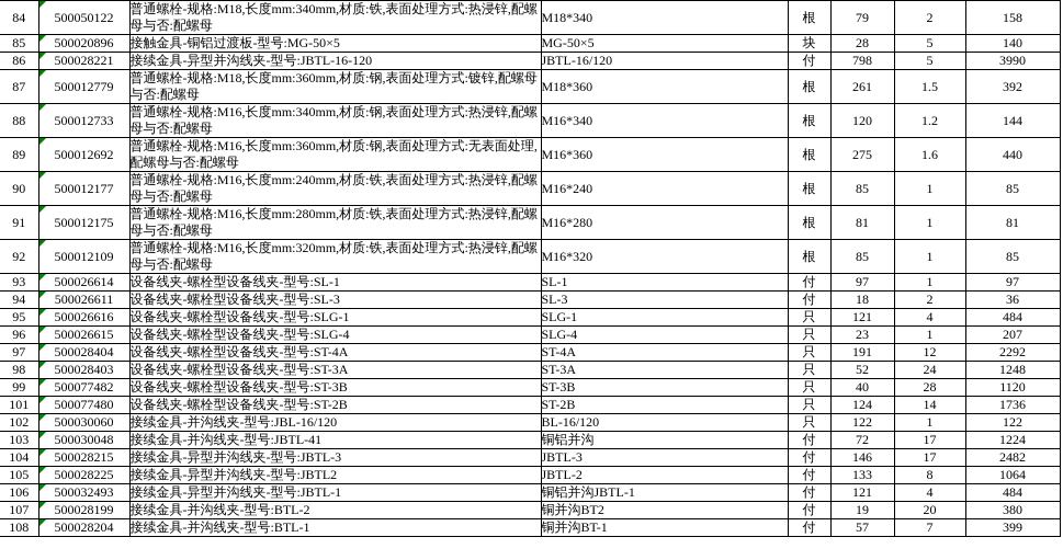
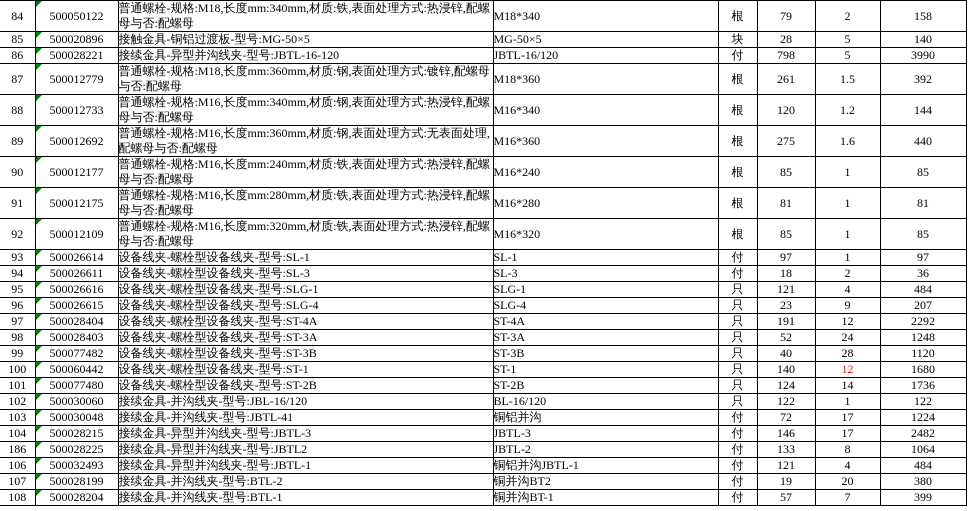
  84	500050122	普通螺栓-规格:M18,长度mm:340mm,材质:铁,表面处理方式:热浸锌,配螺母与否:配螺母	M18*340	根	79	2	158
  85	500020896	接触金具-铜铝过渡板-型号:MG-50×5	MG-50×5	块	28	5	140
  86	500028221	接续金具-异型并沟线夹-型号:JBTL-16-120	JBTL-16/120	付	798	5	3990
  87	500012779	普通螺栓-规格:M18,长度mm:360mm,材质:钢,表面处理方式:镀锌,配螺母与否:配螺母	M18*360	根	261	1.5	392
  88	500012733	普通螺栓-规格:M16,长度mm:340mm,材质:钢,表面处理方式:热浸锌,配螺母与否:配螺母	M16*340	根	120	1.2	144
  89	500012692	普通螺栓-规格:M16,长度mm:360mm,材质:钢,表面处理方式:无表面处理,配螺母与否:配螺母	M16*360	根	275	1.6	440
  90	500012177	普通螺栓-规格:M16,长度mm:240mm,材质:铁,表面处理方式:热浸锌,配螺母与否:配螺母	M16*240	根	85	1	85
  91	500012175	普通螺栓-规格:M16,长度mm:280mm,材质:铁,表面处理方式:热浸锌,配螺母与否:配螺母	M16*280	根	81	1	81
  92	500012109	普通螺栓-规格:M16,长度mm:320mm,材质:铁,表面处理方式:热浸锌,配螺母与否:配螺母	M16*320	根	85	1	85
  93	500026614	设备线夹-螺栓型设备线夹-型号:SL-1	SL-1	付	97	1	97
  94	500026611	设备线夹-螺栓型设备线夹-型号:SL-3	SL-3	付	18	2	36
  95	500026616	设备线夹-螺栓型设备线夹-型号:SLG-1	SLG-1	只	121	4	484
- 96	500026615	设备线夹-螺栓型设备线夹-型号:SLG-4	SLG-4	只	23	1	207
+ 96	500026615	设备线夹-螺栓型设备线夹-型号:SLG-4	SLG-4	只	23	9	207
  97	500028404	设备线夹-螺栓型设备线夹-型号:ST-4A	ST-4A	只	191	12	2292
  98	500028403	设备线夹-螺栓型设备线夹-型号:ST-3A	ST-3A	只	52	24	1248
  99	500077482	设备线夹-螺栓型设备线夹-型号:ST-3B	ST-3B	只	40	28	1120
+ 100	500060442	设备线夹-螺栓型设备线夹-型号:ST-1	ST-1	只	140	12	1680
  101	500077480	设备线夹-螺栓型设备线夹-型号:ST-2B	ST-2B	只	124	14	1736
  102	500030060	接续金具-并沟线夹-型号:JBL-16/120	BL-16/120	只	122	1	122
  103	500030048	接续金具-并沟线夹-型号:JBTL-41	铜铝并沟	付	72	17	1224
  104	500028215	接续金具-异型并沟线夹-型号:JBTL-3	JBTL-3	付	146	17	2482
- 105	500028225	接续金具-异型并沟线夹-型号:JBTL2	JBTL-2	付	133	8	1064
+ 186	500028225	接续金具-异型并沟线夹-型号:JBTL2	JBTL-2	付	133	8	1064
  106	500032493	接续金具-异型并沟线夹-型号:JBTL-1	铜铝并沟JBTL-1	付	121	4	484
  107	500028199	接续金具-并沟线夹-型号:BTL-2	铜并沟BT2	付	19	20	380
  108	500028204	接续金具-并沟线夹-型号:BTL-1	铜并沟BT-1	付	57	7	399
